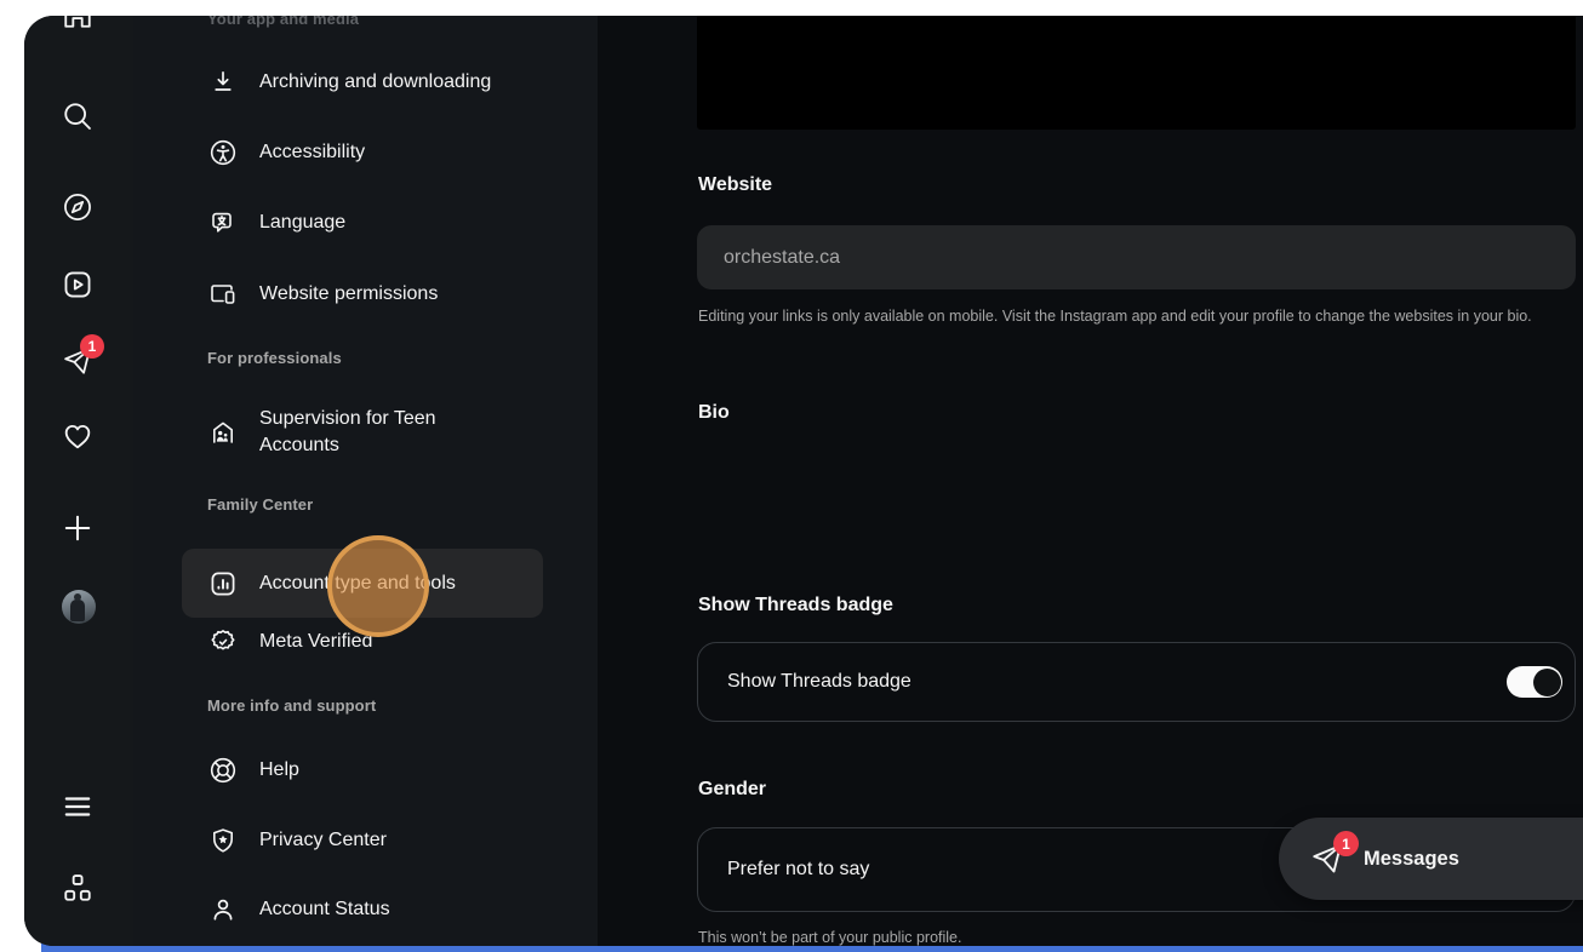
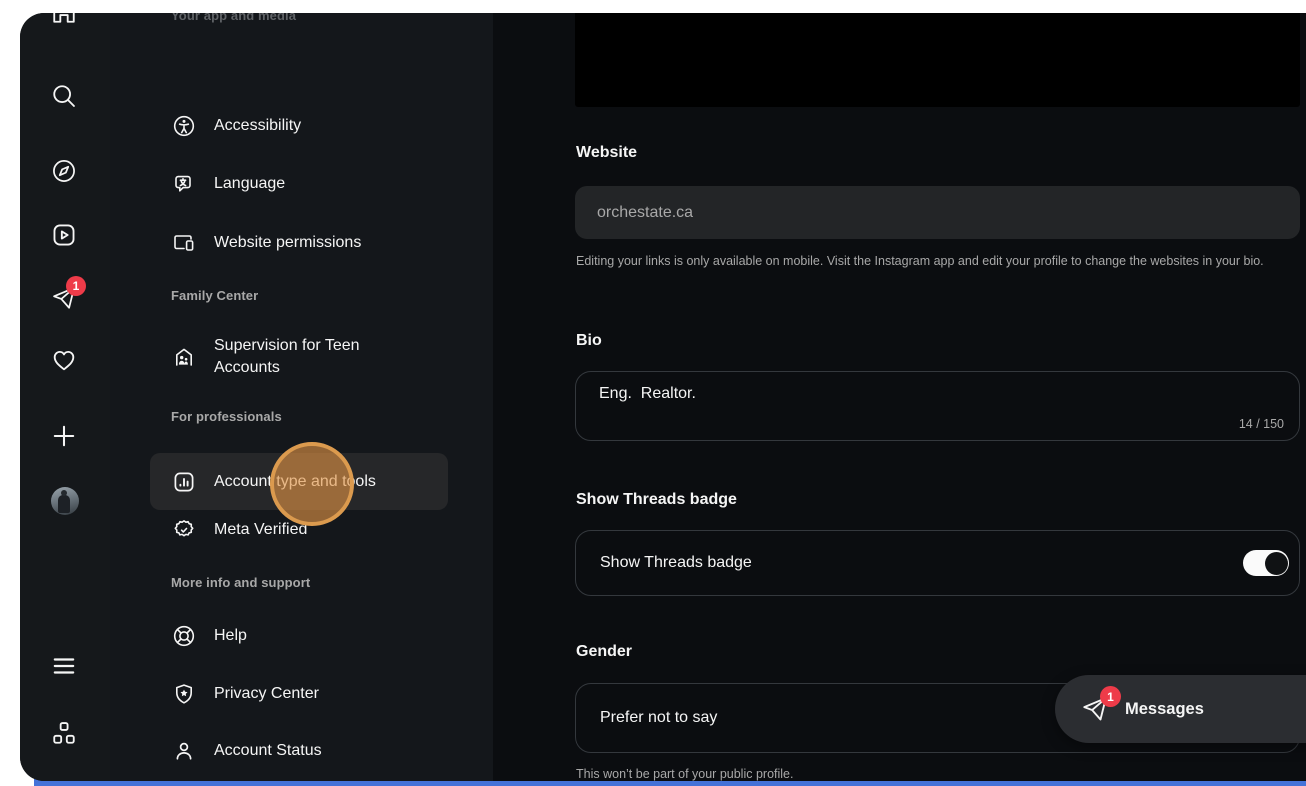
  1
  Your app and media
- Archiving and downloading
  Accessibility
  Language
  Website permissions
- For professionals
+ Family Center
  Supervision for Teen Accounts
- Family Center
+ For professionals
  Account type and tools
  Meta Verified
  More info and support
  Help
  Privacy Center
  Account Status
  Website
  orchestate.ca
  Editing your links is only available on mobile. Visit the Instagram app and edit your profile to change the websites in your bio.
  Bio
+ Eng. Realtor.
+ 14 / 150
  Show Threads badge
  Show Threads badge
  Gender
  Prefer not to say
  This won’t be part of your public profile.
  1
  Messages
